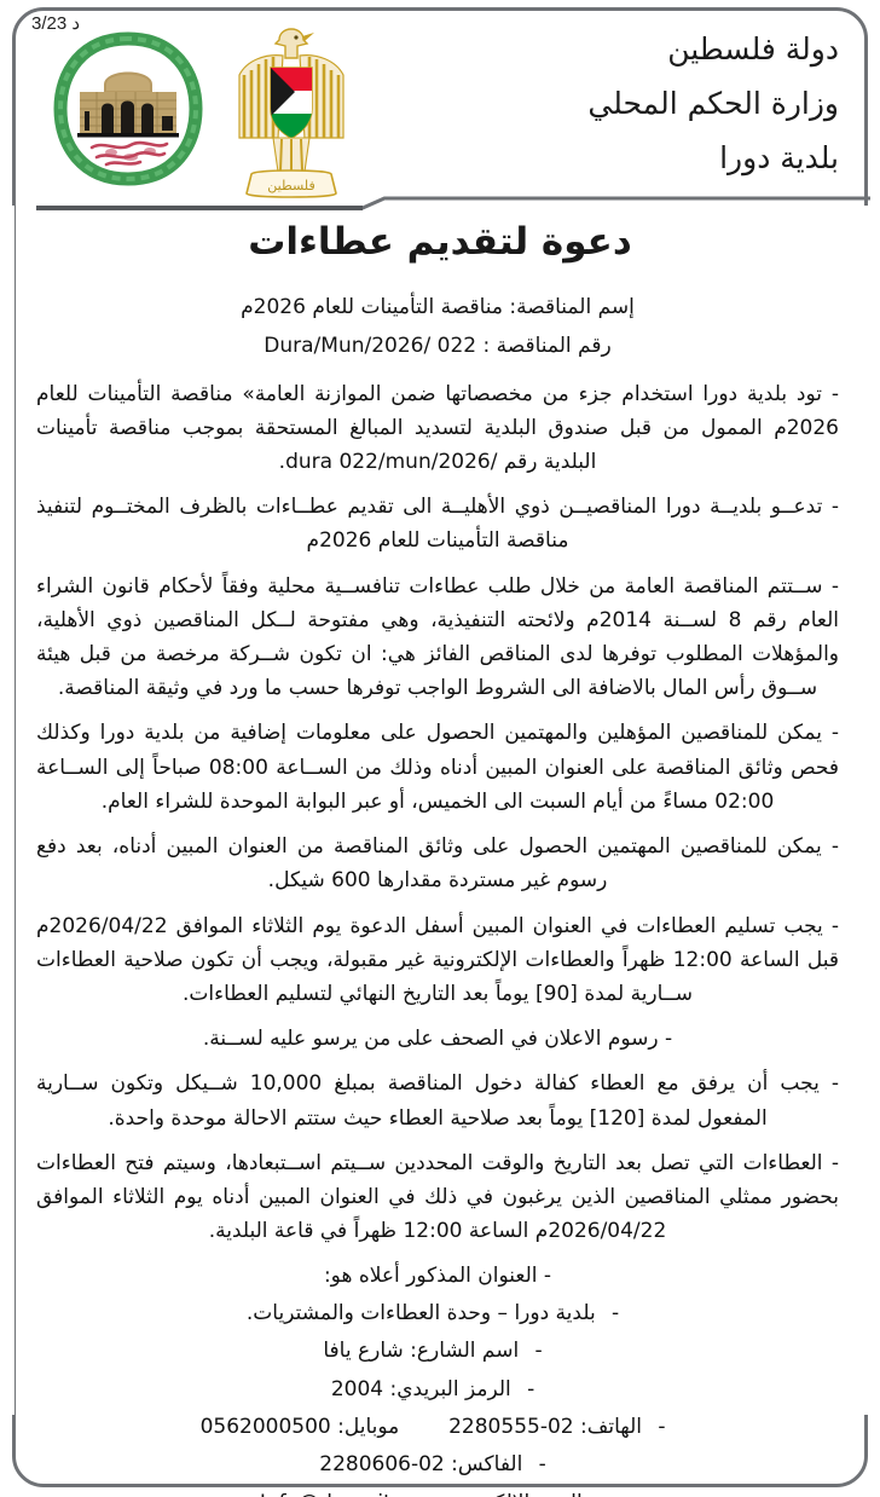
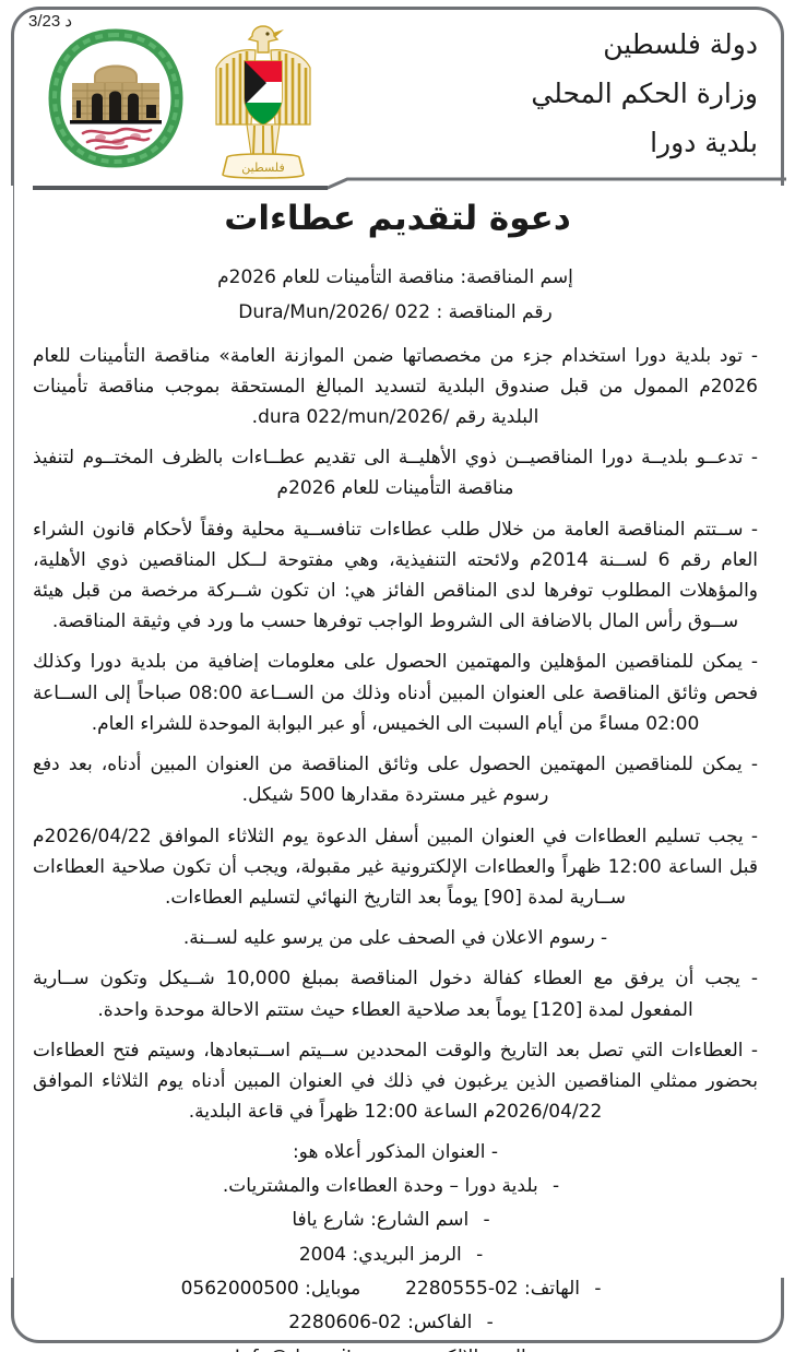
  3/23 د
  فلسطين
  دولة فلسطين
  وزارة الحكم المحلي
  بلدية دورا
  دعوة لتقديم عطاءات
  إسم المناقصة: مناقصة التأمينات للعام 2026م
  رقم المناقصة : 022 /Dura/Mun/2026
  - تود بلدية دورا استخدام جزء من مخصصاتها ضمن الموازنة العامة» مناقصة التأمينات للعام 2026م الممول من قبل صندوق البلدية لتسديد المبالغ المستحقة بموجب مناقصة تأمينات البلدية رقم /dura 022/mun/2026.
  - تدعــو بلديــة دورا المناقصيــن ذوي الأهليــة الى تقديم عطــاءات بالظرف المختــوم لتنفيذ مناقصة التأمينات للعام 2026م
- - ســتتم المناقصة العامة من خلال طلب عطاءات تنافســية محلية وفقاً لأحكام قانون الشراء العام رقم 8 لســنة 2014م ولائحته التنفيذية، وهي مفتوحة لــكل المناقصين ذوي الأهلية، والمؤهلات المطلوب توفرها لدى المناقص الفائز هي: ان تكون شــركة مرخصة من قبل هيئة ســوق رأس المال بالاضافة الى الشروط الواجب توفرها حسب ما ورد في وثيقة المناقصة.
+ - ســتتم المناقصة العامة من خلال طلب عطاءات تنافســية محلية وفقاً لأحكام قانون الشراء العام رقم 6 لســنة 2014م ولائحته التنفيذية، وهي مفتوحة لــكل المناقصين ذوي الأهلية، والمؤهلات المطلوب توفرها لدى المناقص الفائز هي: ان تكون شــركة مرخصة من قبل هيئة ســوق رأس المال بالاضافة الى الشروط الواجب توفرها حسب ما ورد في وثيقة المناقصة.
  - يمكن للمناقصين المؤهلين والمهتمين الحصول على معلومات إضافية من بلدية دورا وكذلك فحص وثائق المناقصة على العنوان المبين أدناه وذلك من الســاعة 08:00 صباحاً إلى الســاعة 02:00 مساءً من أيام السبت الى الخميس، أو عبر البوابة الموحدة للشراء العام.
- - يمكن للمناقصين المهتمين الحصول على وثائق المناقصة من العنوان المبين أدناه، بعد دفع رسوم غير مستردة مقدارها 600 شيكل.
+ - يمكن للمناقصين المهتمين الحصول على وثائق المناقصة من العنوان المبين أدناه، بعد دفع رسوم غير مستردة مقدارها 500 شيكل.
  - يجب تسليم العطاءات في العنوان المبين أسفل الدعوة يوم الثلاثاء الموافق 2026/04/22م قبل الساعة 12:00 ظهراً والعطاءات الإلكترونية غير مقبولة، ويجب أن تكون صلاحية العطاءات ســارية لمدة [90] يوماً بعد التاريخ النهائي لتسليم العطاءات.
  - رسوم الاعلان في الصحف على من يرسو عليه لســنة.
  - يجب أن يرفق مع العطاء كفالة دخول المناقصة بمبلغ 10,000 شــيكل وتكون ســارية المفعول لمدة [120] يوماً بعد صلاحية العطاء حيث ستتم الاحالة موحدة واحدة.
  - العطاءات التي تصل بعد التاريخ والوقت المحددين ســيتم اســتبعادها، وسيتم فتح العطاءات بحضور ممثلي المناقصين الذين يرغبون في ذلك في العنوان المبين أدناه يوم الثلاثاء الموافق 2026/04/22م الساعة 12:00 ظهراً في قاعة البلدية.
  - العنوان المذكور أعلاه هو:
  - بلدية دورا – وحدة العطاءات والمشتريات.
  - اسم الشارع: شارع يافا
  - الرمز البريدي: 2004
  - الهاتف: 02-2280555 موبايل: 0562000500
  - الفاكس: 02-2280606
